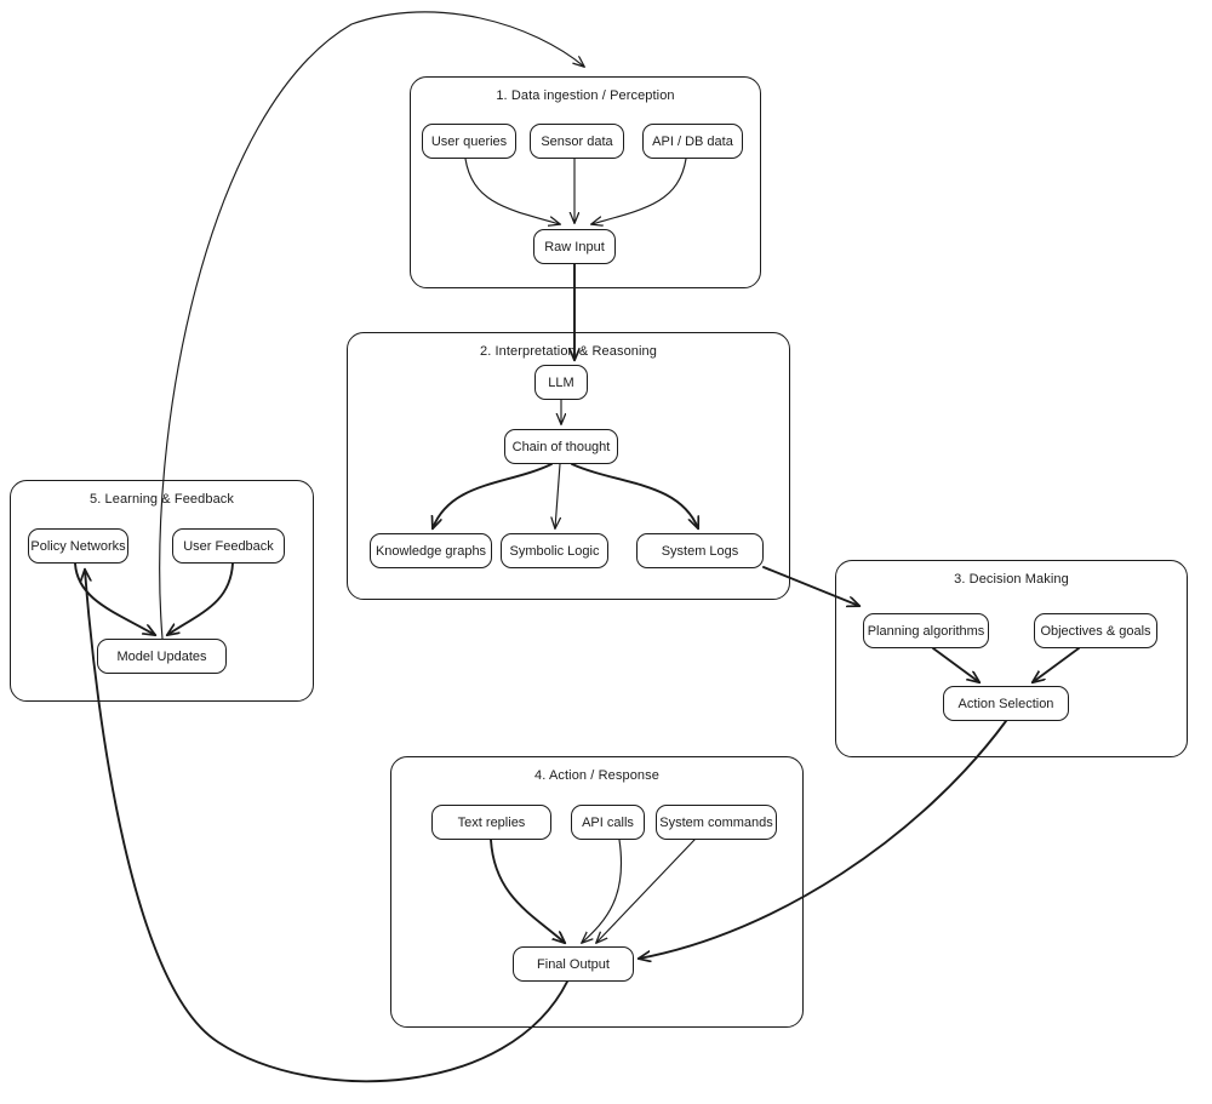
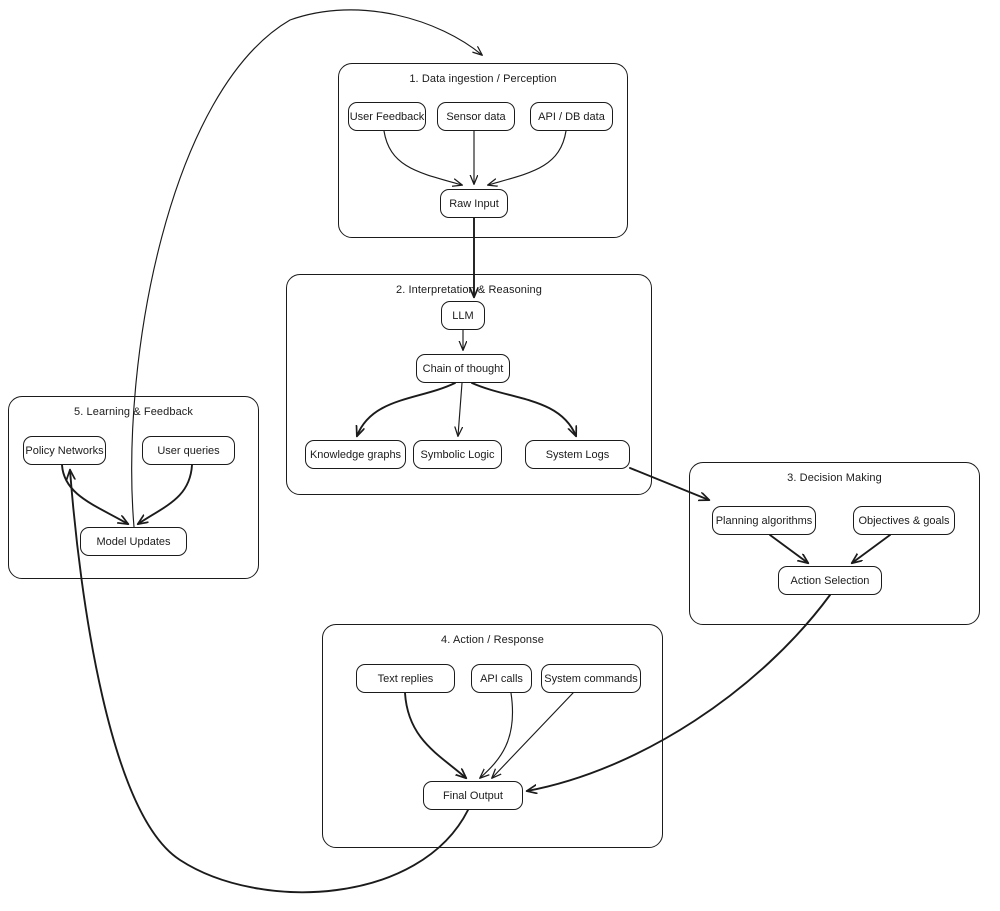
  1. Data ingestion / Perception
  2. Interpretation & Reasoning
  3. Decision Making
  4. Action / Response
  5. Learning & Feedback
- User queries
+ User Feedback
  Sensor data
  API / DB data
  Raw Input
  LLM
  Chain of thought
  Knowledge graphs
  Symbolic Logic
  System Logs
  Planning algorithms
  Objectives & goals
  Action Selection
  Text replies
  API calls
  System commands
  Final Output
  Policy Networks
- User Feedback
+ User queries
  Model Updates
